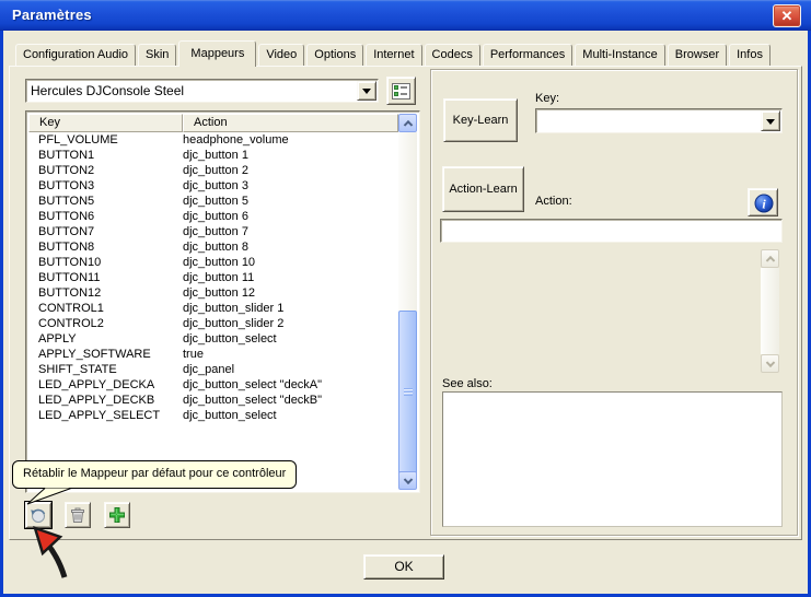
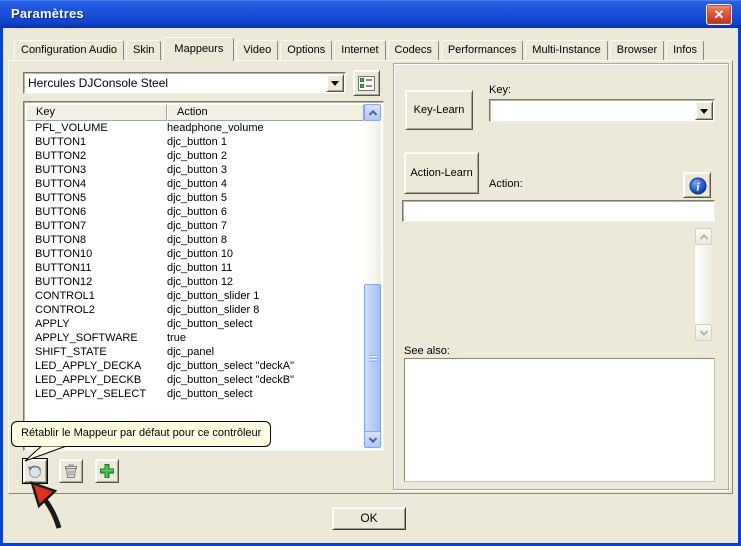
  Paramètres
  ✕
  Configuration Audio
  Skin
  Mappeurs
  Video
  Options
  Internet
  Codecs
  Performances
  Multi-Instance
  Browser
  Infos
  Hercules DJConsole Steel
  Key
  Action
  PFL_VOLUME
  headphone_volume
  BUTTON1
  djc_button 1
  BUTTON2
  djc_button 2
  BUTTON3
  djc_button 3
+ BUTTON4
+ djc_button 4
  BUTTON5
  djc_button 5
  BUTTON6
  djc_button 6
  BUTTON7
  djc_button 7
  BUTTON8
  djc_button 8
  BUTTON10
  djc_button 10
  BUTTON11
  djc_button 11
  BUTTON12
  djc_button 12
  CONTROL1
  djc_button_slider 1
  CONTROL2
- djc_button_slider 2
+ djc_button_slider 8
  APPLY
  djc_button_select
  APPLY_SOFTWARE
  true
  SHIFT_STATE
  djc_panel
  LED_APPLY_DECKA
  djc_button_select "deckA"
  LED_APPLY_DECKB
  djc_button_select "deckB"
  LED_APPLY_SELECT
  djc_button_select
  Rétablir le Mappeur par défaut pour ce contrôleur
  Key-Learn
  Key:
  Action-Learn
  Action:
  i
  See also:
  OK
